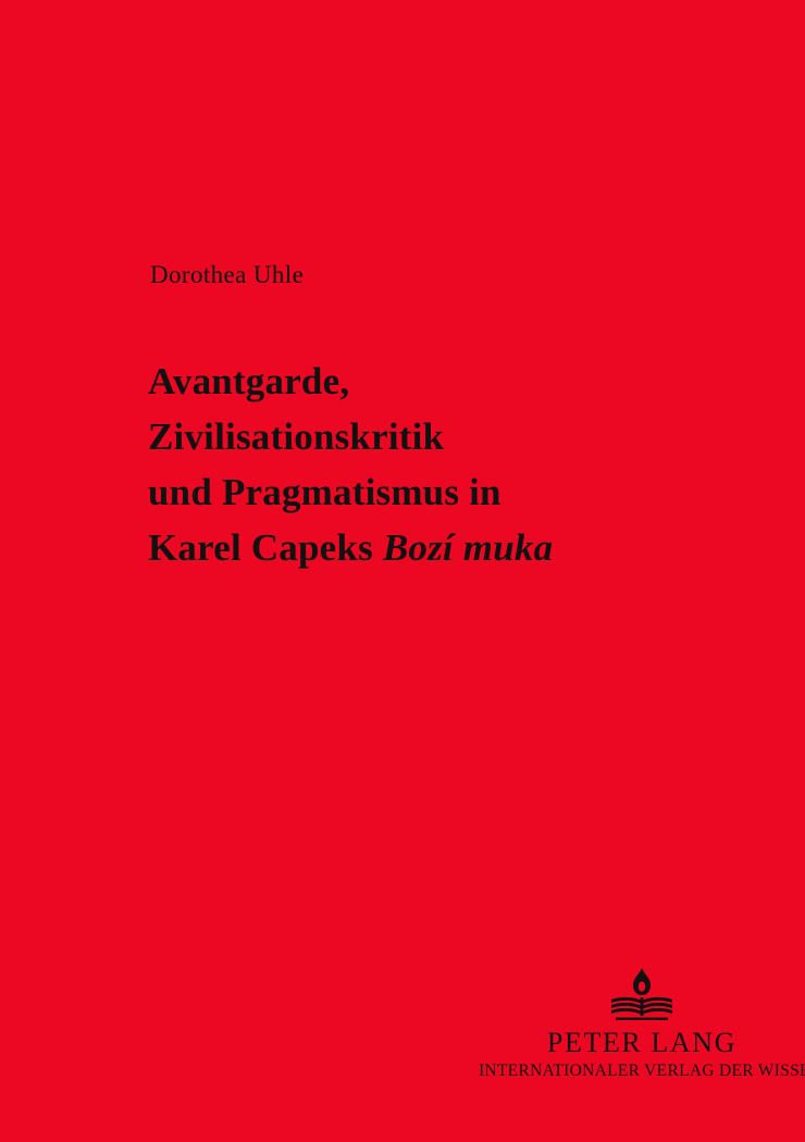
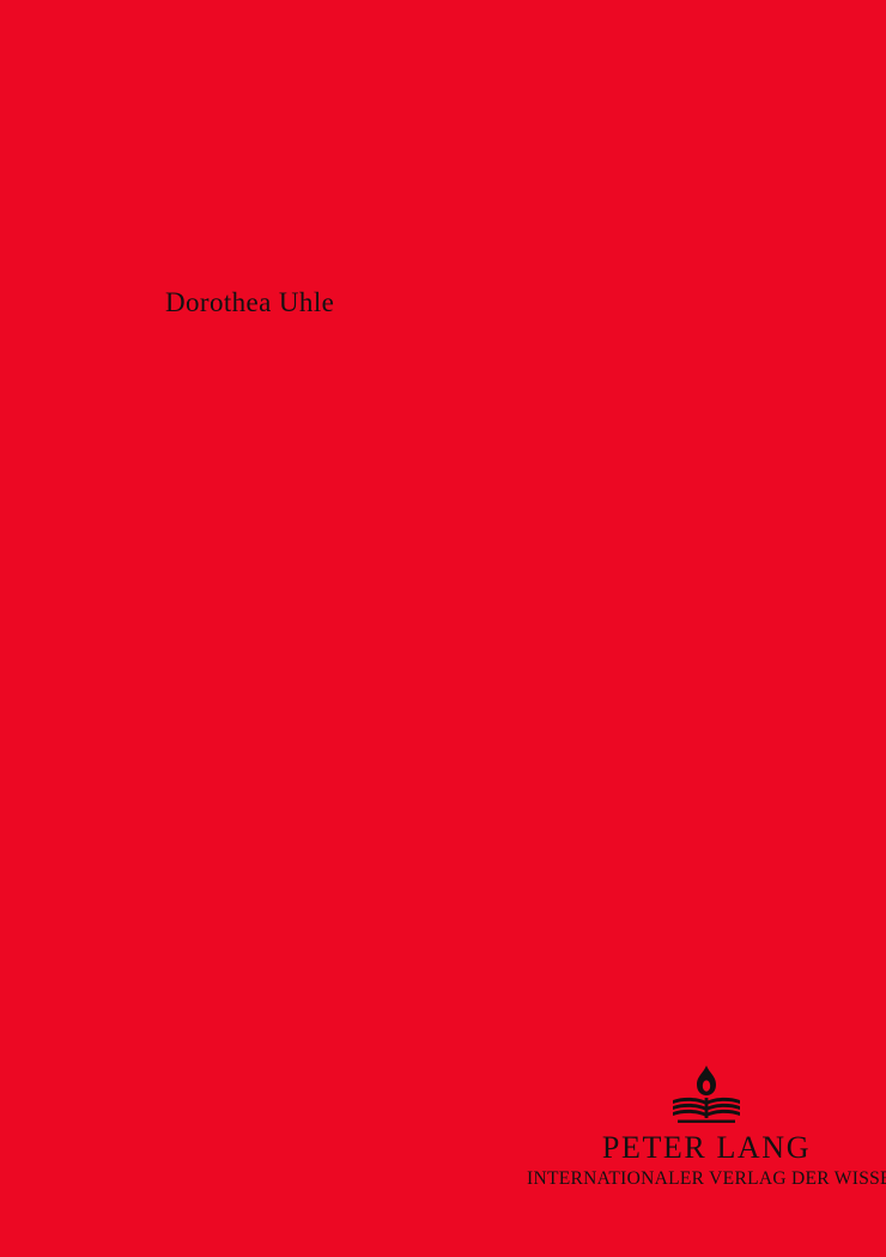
  Dorothea Uhle
- Avantgarde,
- Zivilisationskritik
- und Pragmatismus in
- Karel Capeks Bozí muka
  PETER LANG
  INTERNATIONALER VERLAG DER WISS
